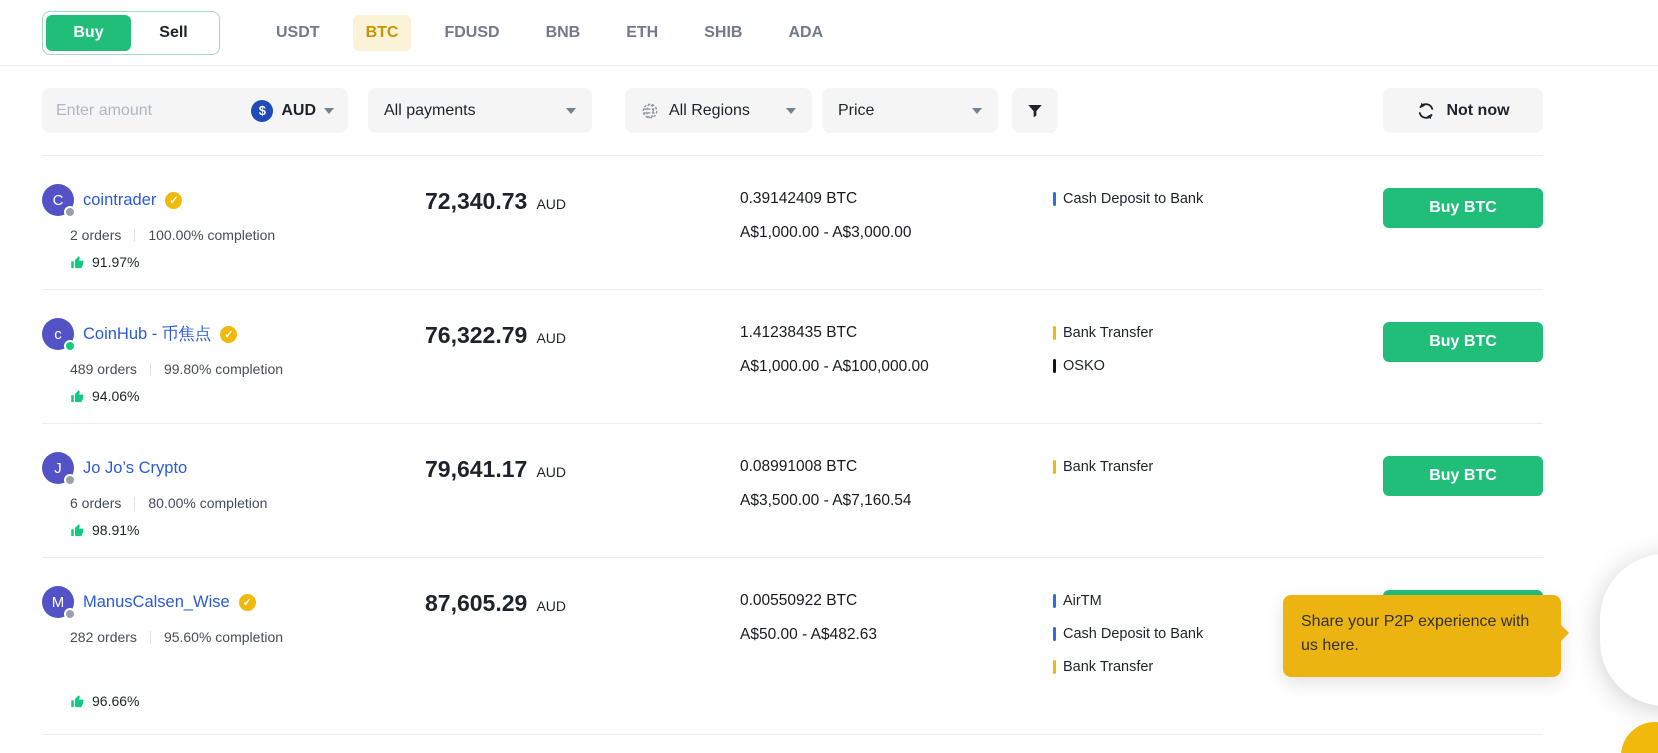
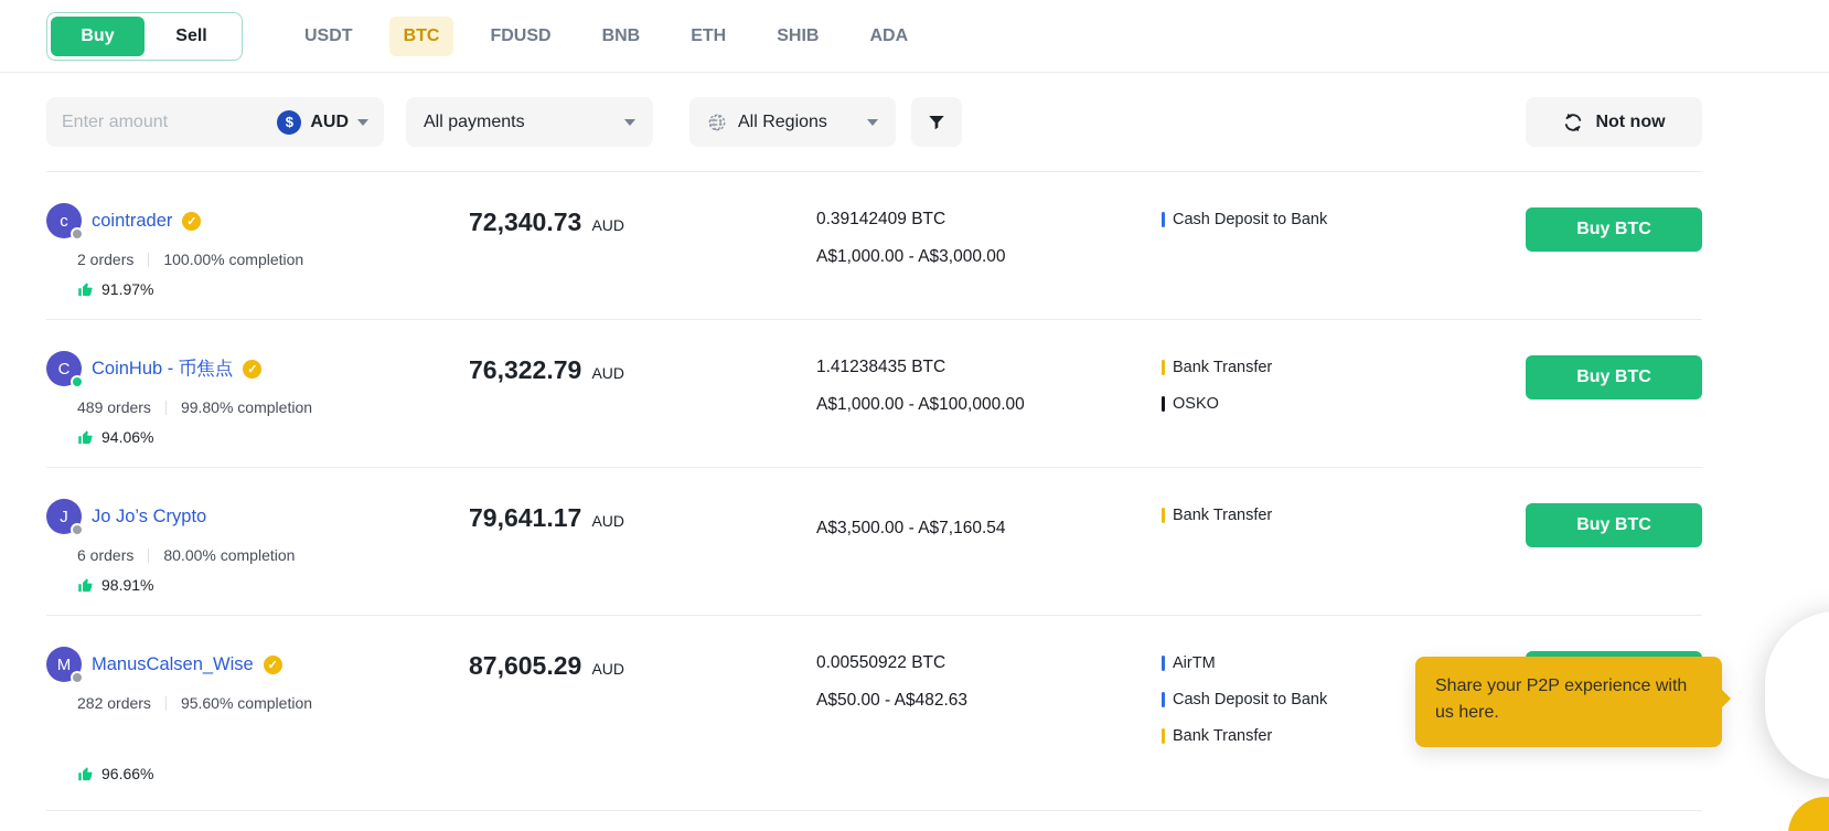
  Buy
  Sell
  USDT
  BTC
  FDUSD
  BNB
  ETH
  SHIB
  ADA
  Enter amount
  $
  AUD
  All payments
  All Regions
- Price
  Not now
- C
+ c
  cointrader
  ✓
  2 orders
  100.00% completion
  91.97%
  72,340.73 AUD
  0.39142409 BTC
  A$1,000.00 - A$3,000.00
  Cash Deposit to Bank
  Buy BTC
- c
+ C
  CoinHub - 币焦点
  ✓
  489 orders
  99.80% completion
  94.06%
  76,322.79 AUD
  1.41238435 BTC
  A$1,000.00 - A$100,000.00
  Bank Transfer
  OSKO
  Buy BTC
  J
  Jo Jo’s Crypto
  6 orders
  80.00% completion
  98.91%
  79,641.17 AUD
- 0.08991008 BTC
  A$3,500.00 - A$7,160.54
  Bank Transfer
  Buy BTC
  M
  ManusCalsen_Wise
  ✓
  282 orders
  95.60% completion
  96.66%
  87,605.29 AUD
  0.00550922 BTC
  A$50.00 - A$482.63
  AirTM
  Cash Deposit to Bank
  Bank Transfer
  Share your P2P experience with us here.
